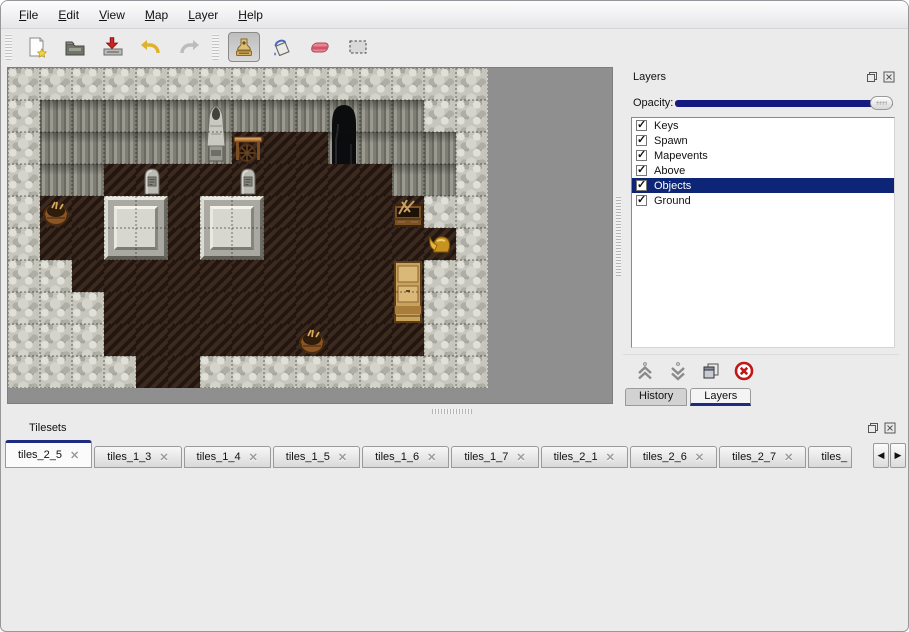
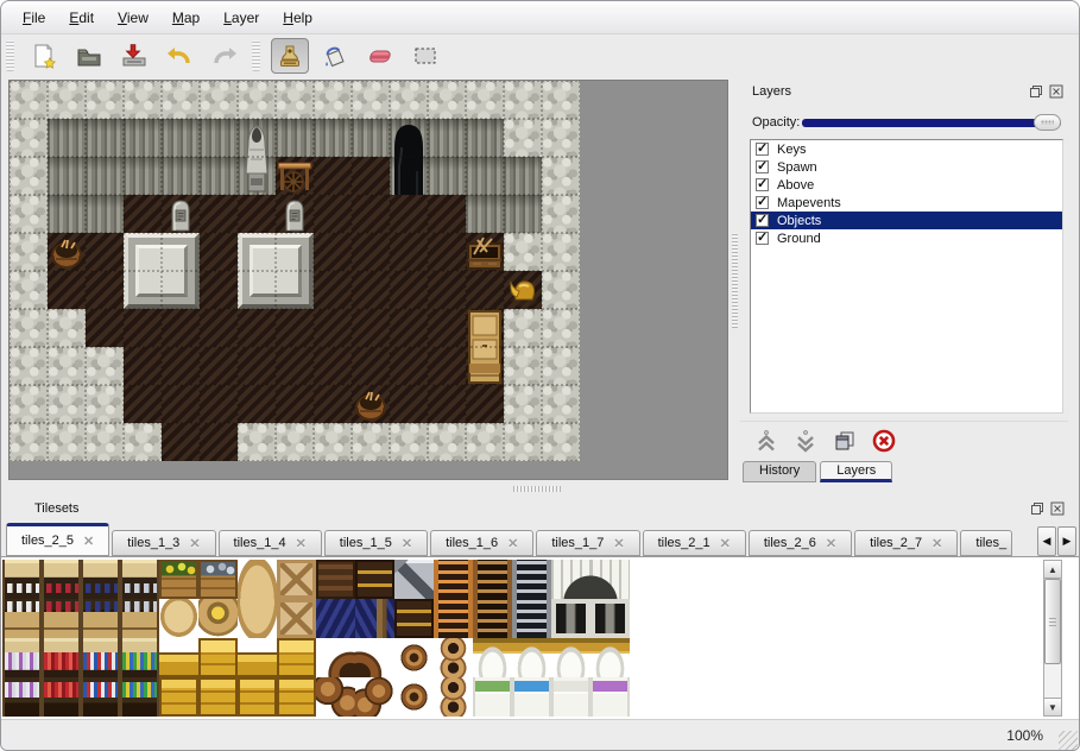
  File
  Edit
  View
  Map
  Layer
  Help
  Layers
  Opacity:
  ✓
  Keys
  ✓
  Spawn
  ✓
- Mapevents
+ Above
  ✓
- Above
+ Mapevents
  ✓
  Objects
  ✓
  Ground
  History
  Layers
  Tilesets
  tiles_2_5
  ✕
  tiles_1_3
  ✕
  tiles_1_4
  ✕
  tiles_1_5
  ✕
  tiles_1_6
  ✕
  tiles_1_7
  ✕
  tiles_2_1
  ✕
  tiles_2_6
  ✕
  tiles_2_7
  ✕
  tiles_
  ◀
  ▶
+ ▲
+ ▼
+ 100%
